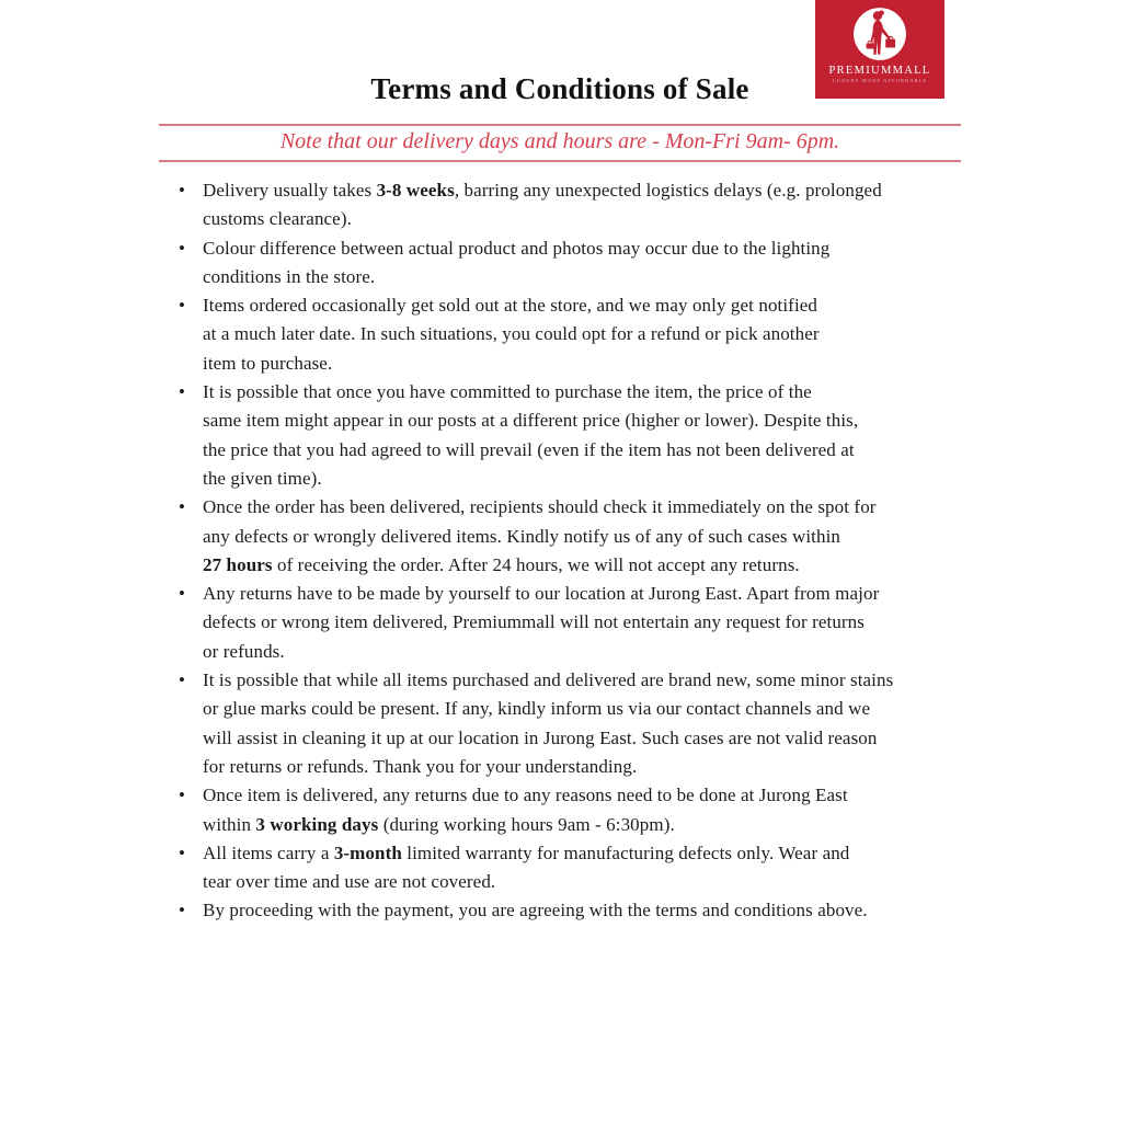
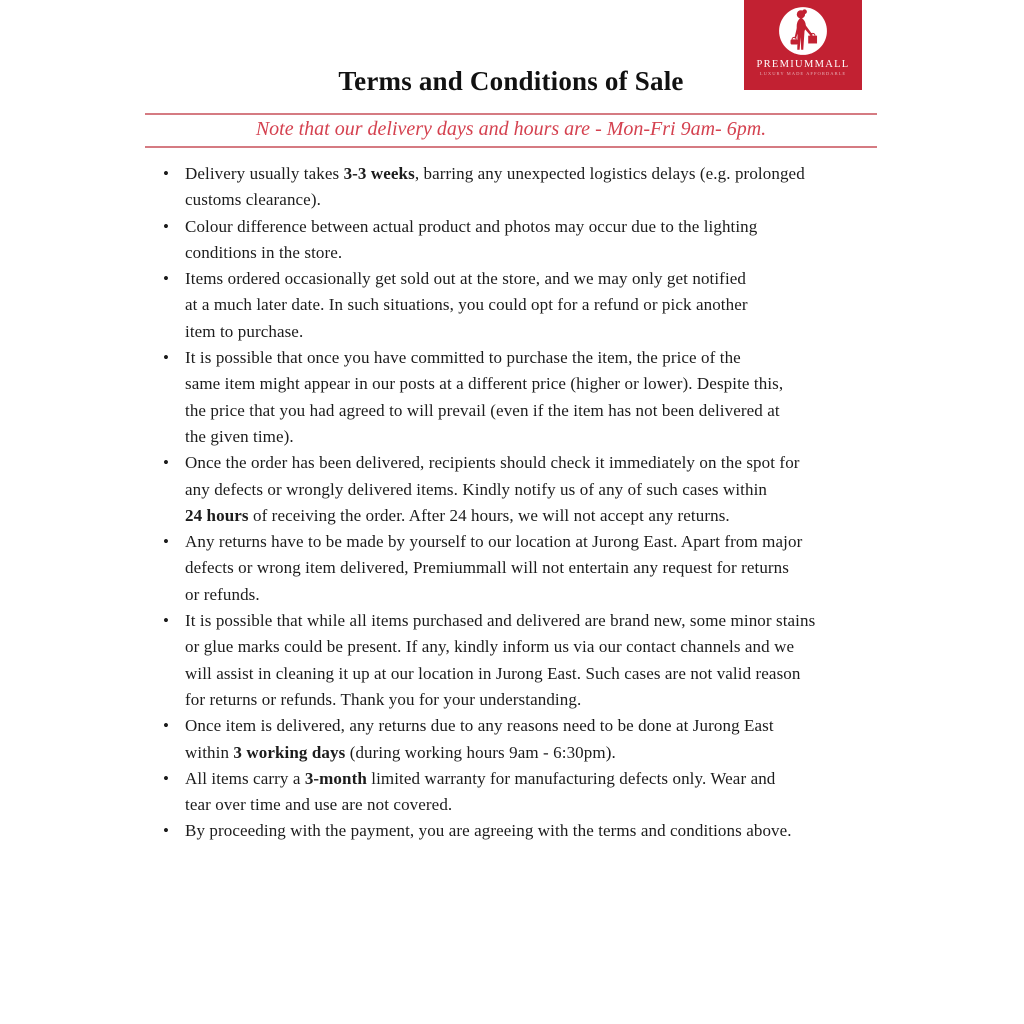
  PREMIUMMALL
  Terms and Conditions of Sale
  Note that our delivery days and hours are - Mon-Fri 9am- 6pm.
- Delivery usually takes 3-8 weeks, barring any unexpected logistics delays (e.g. prolonged
+ Delivery usually takes 3-3 weeks, barring any unexpected logistics delays (e.g. prolonged
  customs clearance).
  Colour difference between actual product and photos may occur due to the lighting
  conditions in the store.
  Items ordered occasionally get sold out at the store, and we may only get notified
  at a much later date. In such situations, you could opt for a refund or pick another
  item to purchase.
  It is possible that once you have committed to purchase the item, the price of the
  same item might appear in our posts at a different price (higher or lower). Despite this,
  the price that you had agreed to will prevail (even if the item has not been delivered at
  the given time).
  Once the order has been delivered, recipients should check it immediately on the spot for
  any defects or wrongly delivered items. Kindly notify us of any of such cases within
- 27 hours of receiving the order. After 24 hours, we will not accept any returns.
+ 24 hours of receiving the order. After 24 hours, we will not accept any returns.
  Any returns have to be made by yourself to our location at Jurong East. Apart from major
  defects or wrong item delivered, Premiummall will not entertain any request for returns
  or refunds.
  It is possible that while all items purchased and delivered are brand new, some minor stains
  or glue marks could be present. If any, kindly inform us via our contact channels and we
  will assist in cleaning it up at our location in Jurong East. Such cases are not valid reason
  for returns or refunds. Thank you for your understanding.
  Once item is delivered, any returns due to any reasons need to be done at Jurong East
  within 3 working days (during working hours 9am - 6:30pm).
  All items carry a 3-month limited warranty for manufacturing defects only. Wear and
  tear over time and use are not covered.
  By proceeding with the payment, you are agreeing with the terms and conditions above.
